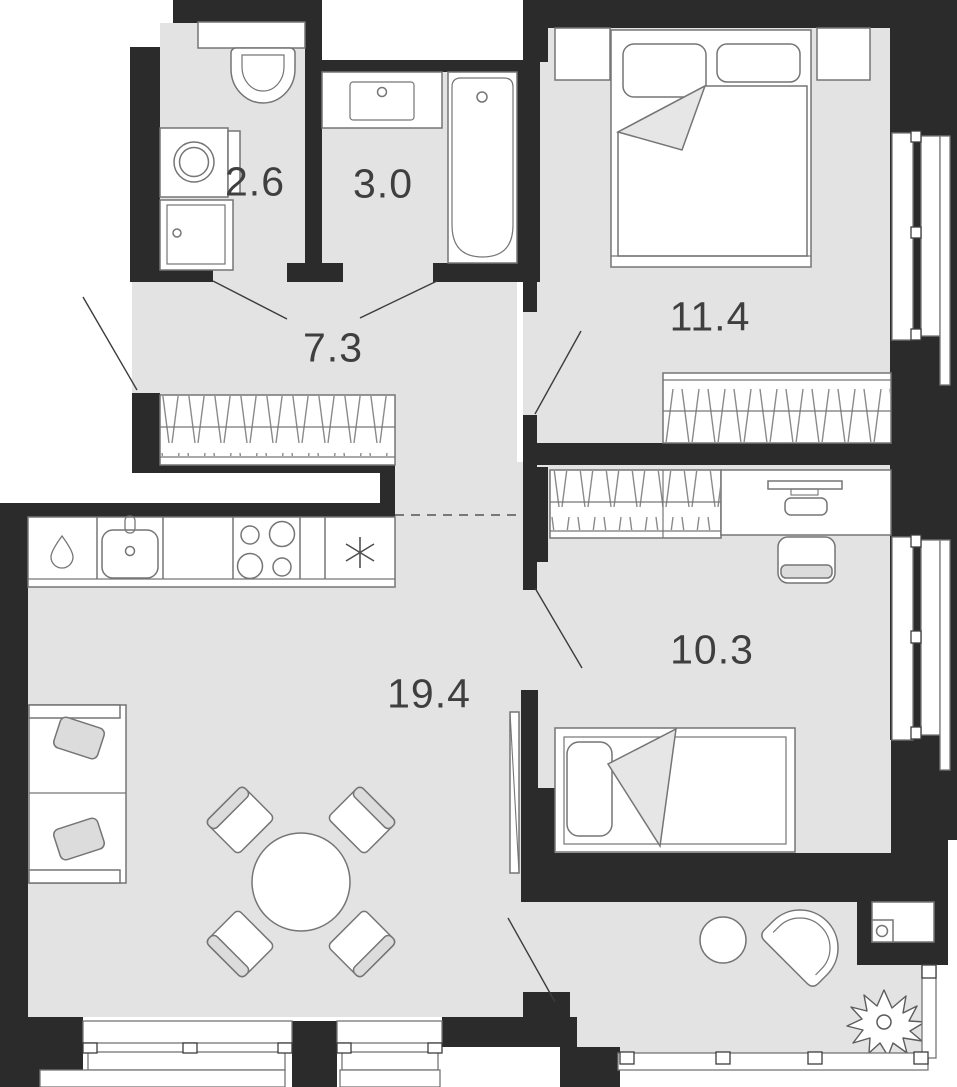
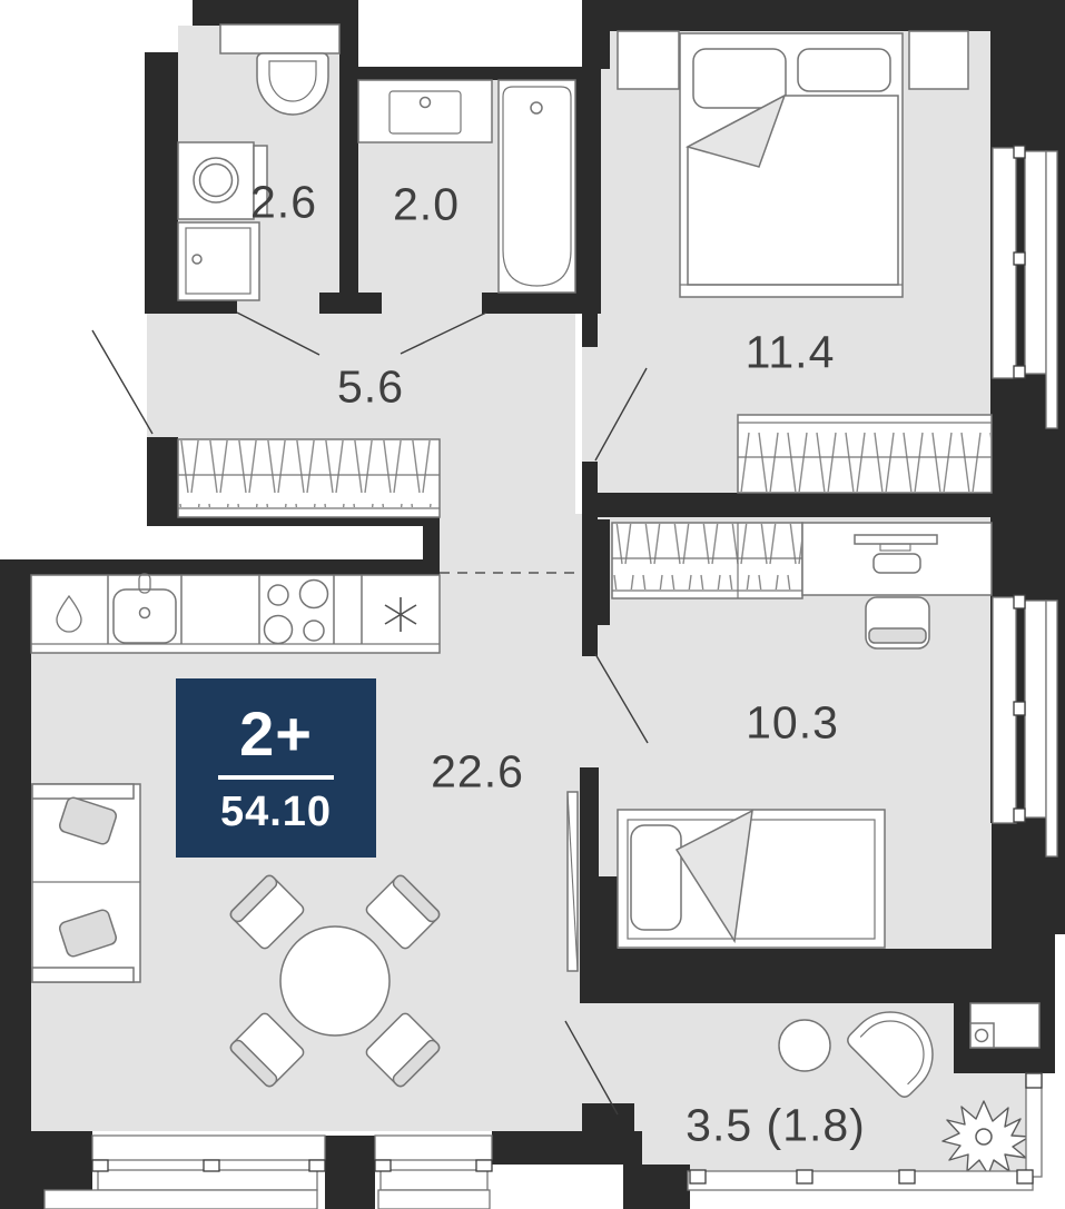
  2.6
- 3.0
+ 2.0
- 7.3
+ 5.6
  11.4
  10.3
- 19.4
+ 22.6
+ 3.5 (1.8)
+ 2+
+ 54.10
